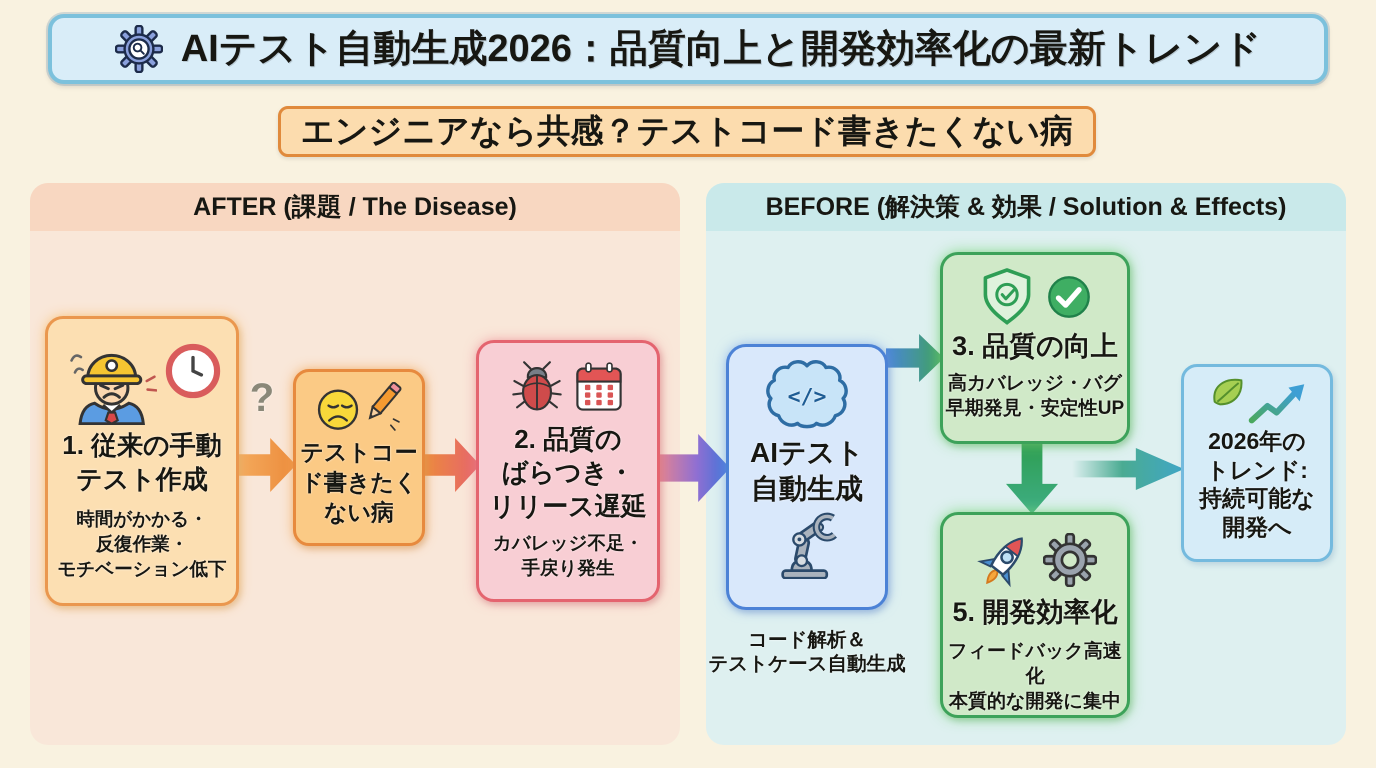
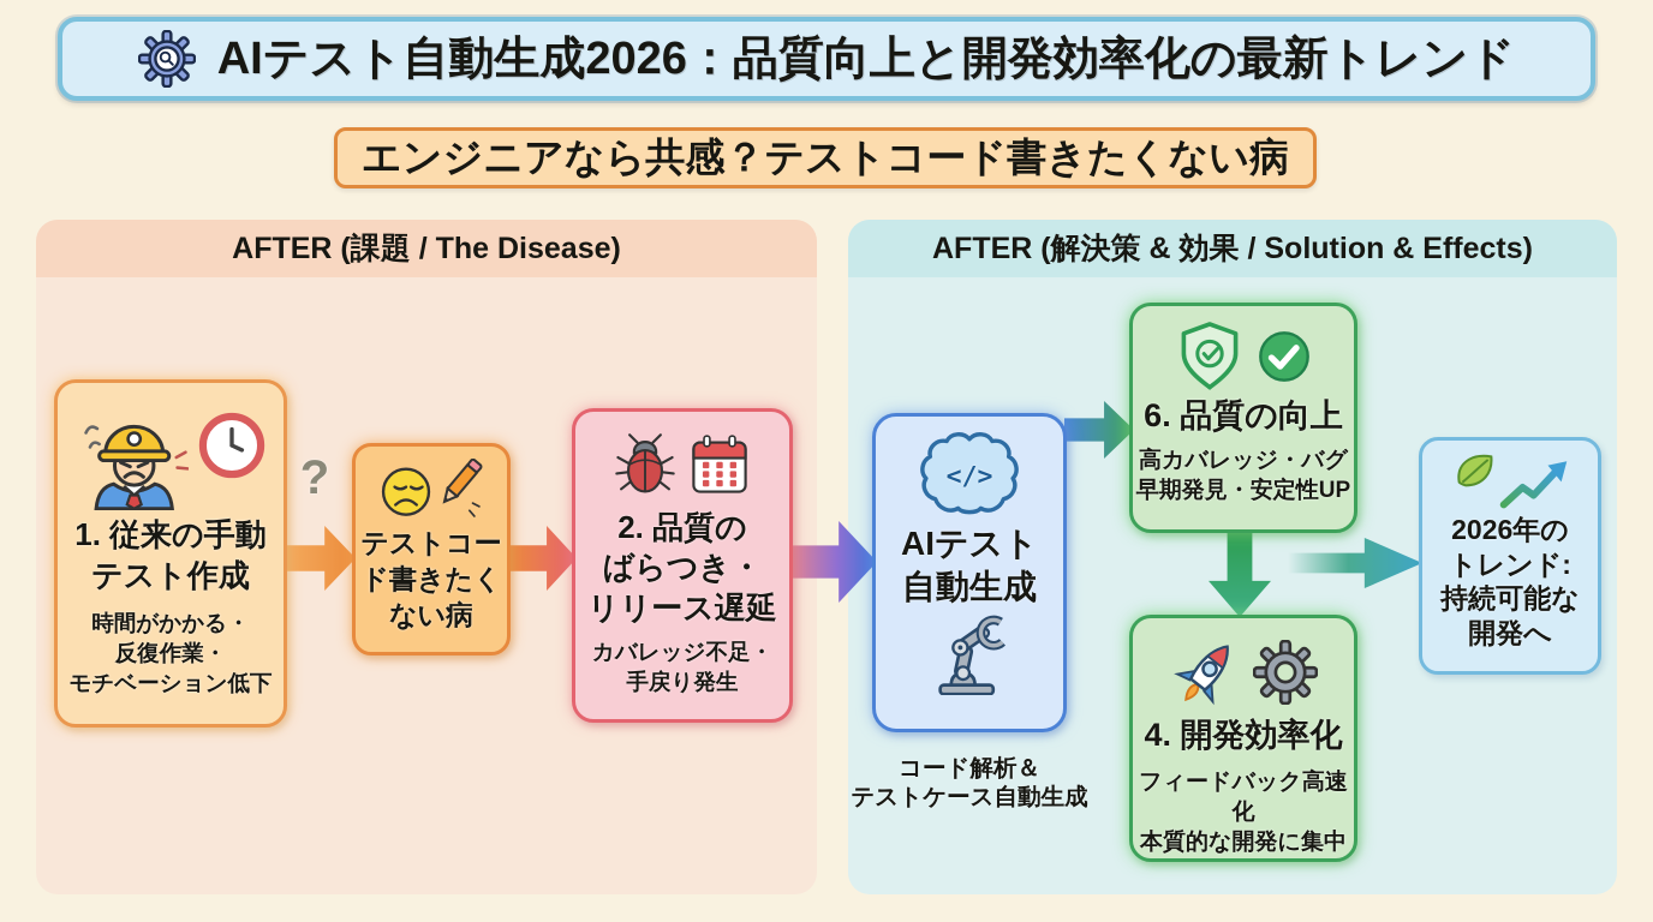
  AIテスト自動生成2026：品質向上と開発効率化の最新トレンド
  エンジニアなら共感？テストコード書きたくない病
  AFTER (課題 / The Disease)
- BEFORE (解決策 & 効果 / Solution & Effects)
+ AFTER (解決策 & 効果 / Solution & Effects)
  1. 従来の手動
  テスト作成
  時間がかかる・
  反復作業・
  モチベーション低下
  ?
  テストコー
  ド書きたく
  ない病
  2. 品質の
  ばらつき・
  リリース遅延
  カバレッジ不足・
  手戻り発生
  </>
  AIテスト
  自動生成
  コード解析＆
  テストケース自動生成
- 3. 品質の向上
+ 6. 品質の向上
  高カバレッジ・バグ
  早期発見・安定性UP
- 5. 開発効率化
+ 4. 開発効率化
  フィードバック高速化
  本質的な開発に集中
  2026年の
  トレンド:
  持続可能な
  開発へ
